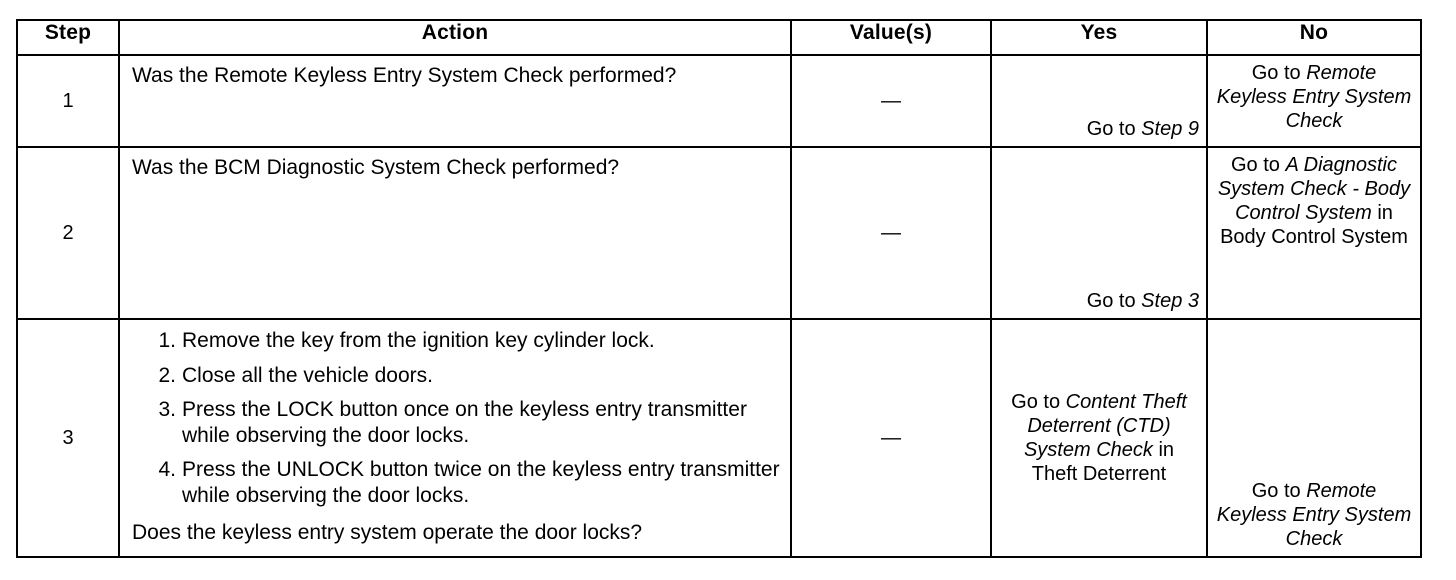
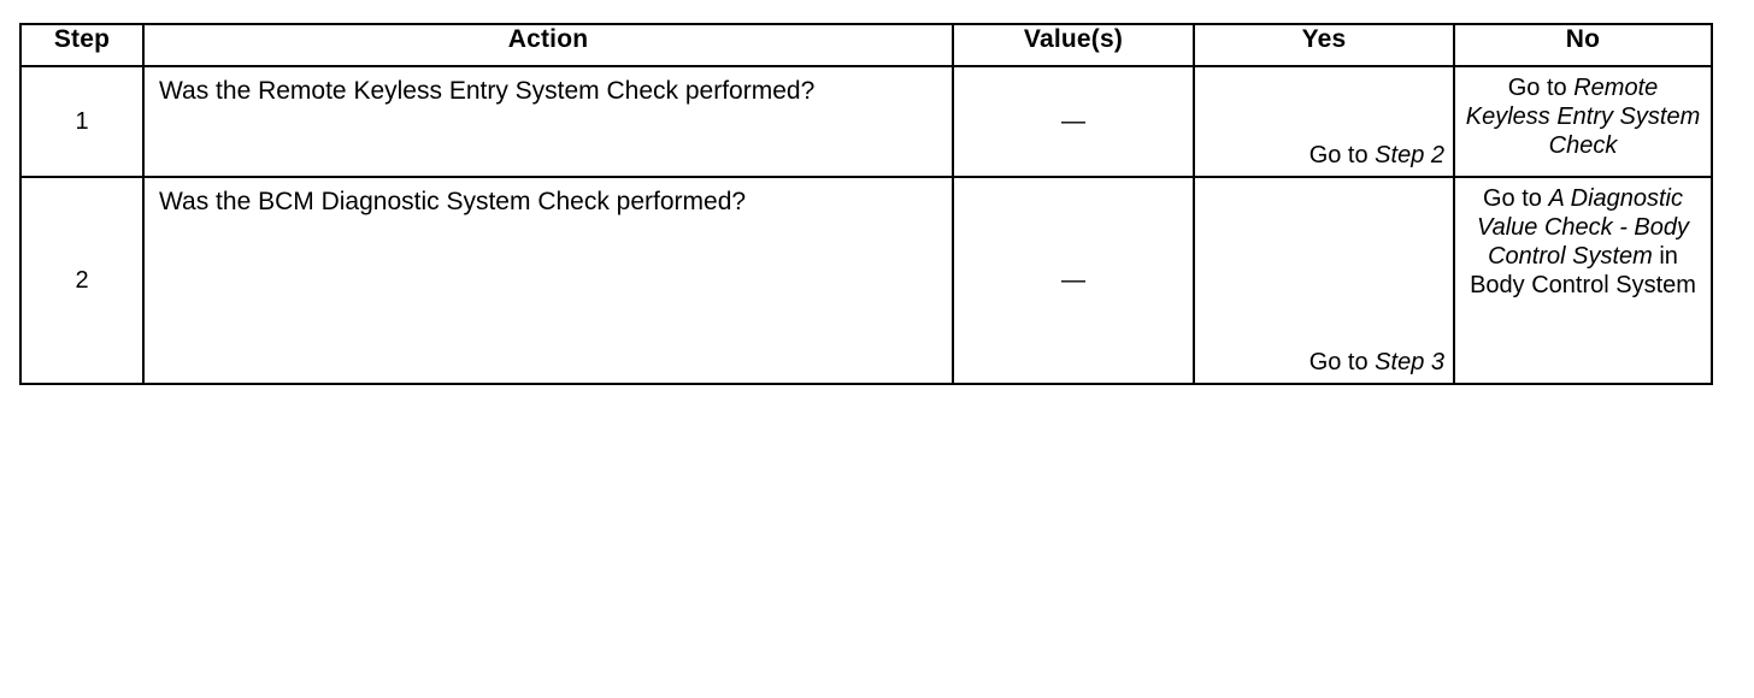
  Step	Action	Value(s)	Yes	No
- 1	Was the Remote Keyless Entry System Check performed?	—	Go to Step 9	Go to Remote Keyless Entry System Check
+ 1	Was the Remote Keyless Entry System Check performed?	—	Go to Step 2	Go to Remote Keyless Entry System Check
- 2	Was the BCM Diagnostic System Check performed?	—	Go to Step 3	Go to A Diagnostic System Check - Body Control System in Body Control System
+ 2	Was the BCM Diagnostic System Check performed?	—	Go to Step 3	Go to A Diagnostic Value Check - Body Control System in Body Control System
- 3	1. Remove the key from the ignition key cylinder lock. 2. Close all the vehicle doors. 3. Press the LOCK button once on the keyless entry transmitter while observing the door locks. 4. Press the UNLOCK button twice on the keyless entry transmitter while observing the door locks. Does the keyless entry system operate the door locks?	—	Go to Content Theft Deterrent (CTD) System Check in Theft Deterrent	Go to Remote Keyless Entry System Check
